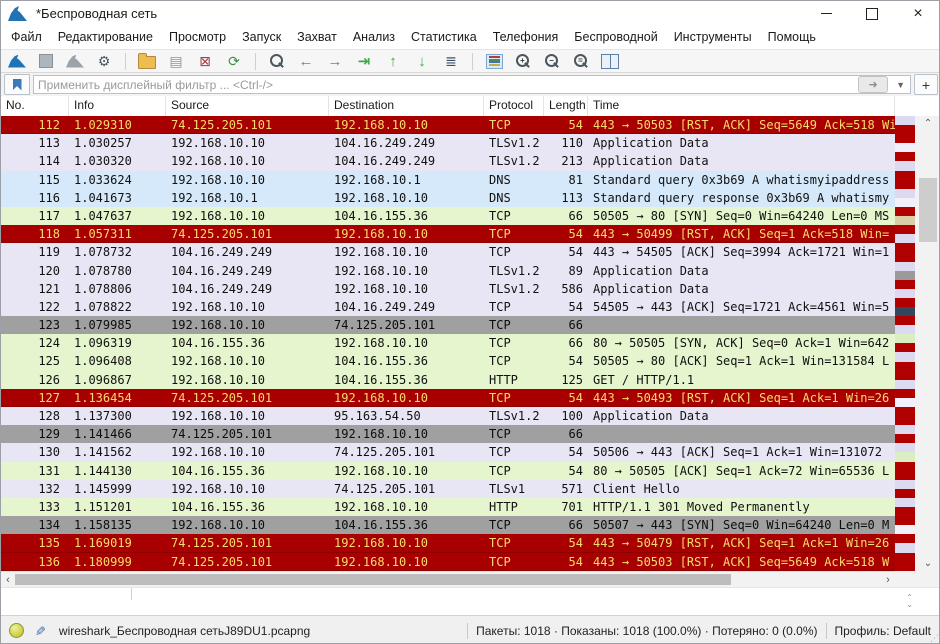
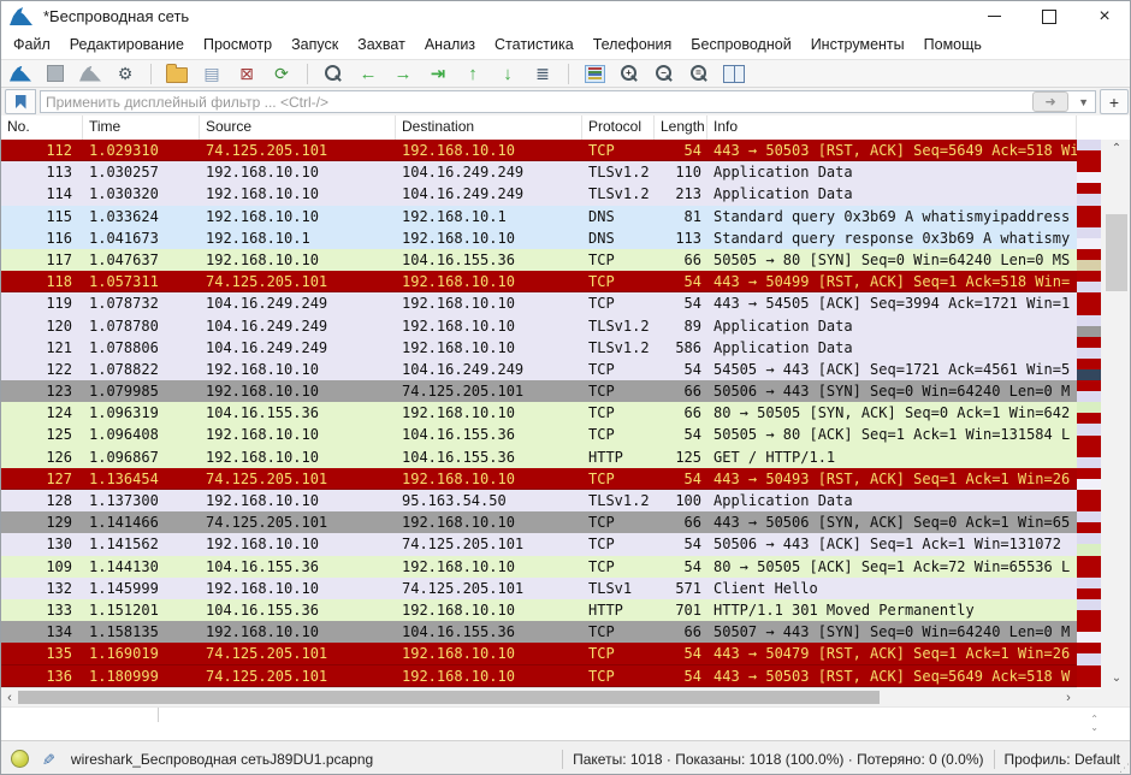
  *Беспроводная сеть
  ×
  Файл
  Редактирование
  Просмотр
  Запуск
  Захват
  Анализ
  Статистика
  Телефония
  Беспроводной
  Инструменты
  Помощь
  ⚙
  ▤
  ⊠
  ⟳
  ←
  →
  ⇥
  ↑
  ↓
  ≣
  +
  −
  =
  Применить дисплейный фильтр ... <Ctrl-/>
  ➜
  ▼
  +
  No.
- Info
+ Time
  Source
  Destination
  Protocol
  Length
- Time
+ Info
  112
  1.029310
  74.125.205.101
  192.168.10.10
  TCP
  54
  443 → 50503 [RST, ACK] Seq=5649 Ack=518 Wi
  113
  1.030257
  192.168.10.10
  104.16.249.249
  TLSv1.2
  110
  Application Data
  114
  1.030320
  192.168.10.10
  104.16.249.249
  TLSv1.2
  213
  Application Data
  115
  1.033624
  192.168.10.10
  192.168.10.1
  DNS
  81
  Standard query 0x3b69 A whatismyipaddress
  116
  1.041673
  192.168.10.1
  192.168.10.10
  DNS
  113
  Standard query response 0x3b69 A whatismy
  117
  1.047637
  192.168.10.10
  104.16.155.36
  TCP
  66
  50505 → 80 [SYN] Seq=0 Win=64240 Len=0 MS
  118
  1.057311
  74.125.205.101
  192.168.10.10
  TCP
  54
  443 → 50499 [RST, ACK] Seq=1 Ack=518 Win=
  119
  1.078732
  104.16.249.249
  192.168.10.10
  TCP
  54
  443 → 54505 [ACK] Seq=3994 Ack=1721 Win=1
  120
  1.078780
  104.16.249.249
  192.168.10.10
  TLSv1.2
  89
  Application Data
  121
  1.078806
  104.16.249.249
  192.168.10.10
  TLSv1.2
  586
  Application Data
  122
  1.078822
  192.168.10.10
  104.16.249.249
  TCP
  54
  54505 → 443 [ACK] Seq=1721 Ack=4561 Win=5
  123
  1.079985
  192.168.10.10
  74.125.205.101
  TCP
  66
+ 50506 → 443 [SYN] Seq=0 Win=64240 Len=0 M
  124
  1.096319
  104.16.155.36
  192.168.10.10
  TCP
  66
  80 → 50505 [SYN, ACK] Seq=0 Ack=1 Win=642
  125
  1.096408
  192.168.10.10
  104.16.155.36
  TCP
  54
  50505 → 80 [ACK] Seq=1 Ack=1 Win=131584 L
  126
  1.096867
  192.168.10.10
  104.16.155.36
  HTTP
  125
  GET / HTTP/1.1
  127
  1.136454
  74.125.205.101
  192.168.10.10
  TCP
  54
  443 → 50493 [RST, ACK] Seq=1 Ack=1 Win=26
  128
  1.137300
  192.168.10.10
  95.163.54.50
  TLSv1.2
  100
  Application Data
  129
  1.141466
  74.125.205.101
  192.168.10.10
  TCP
  66
+ 443 → 50506 [SYN, ACK] Seq=0 Ack=1 Win=65
  130
  1.141562
  192.168.10.10
  74.125.205.101
  TCP
  54
  50506 → 443 [ACK] Seq=1 Ack=1 Win=131072
- 131
+ 109
  1.144130
  104.16.155.36
  192.168.10.10
  TCP
  54
  80 → 50505 [ACK] Seq=1 Ack=72 Win=65536 L
  132
  1.145999
  192.168.10.10
  74.125.205.101
  TLSv1
  571
  Client Hello
  133
  1.151201
  104.16.155.36
  192.168.10.10
  HTTP
  701
  HTTP/1.1 301 Moved Permanently
  134
  1.158135
  192.168.10.10
  104.16.155.36
  TCP
  66
  50507 → 443 [SYN] Seq=0 Win=64240 Len=0 M
  135
  1.169019
  74.125.205.101
  192.168.10.10
  TCP
  54
  443 → 50479 [RST, ACK] Seq=1 Ack=1 Win=26
  136
  1.180999
  74.125.205.101
  192.168.10.10
  TCP
  54
  443 → 50503 [RST, ACK] Seq=5649 Ack=518 W
  ⌃
  ⌄
  ‹
  ›
  ⌃
  ⌄
  wireshark_Беспроводная сетьJ89DU1.pcapng
  Пакеты: 1018 · Показаны: 1018 (100.0%) · Потеряно: 0 (0.0%)
  Профиль: Default
  ⋰
